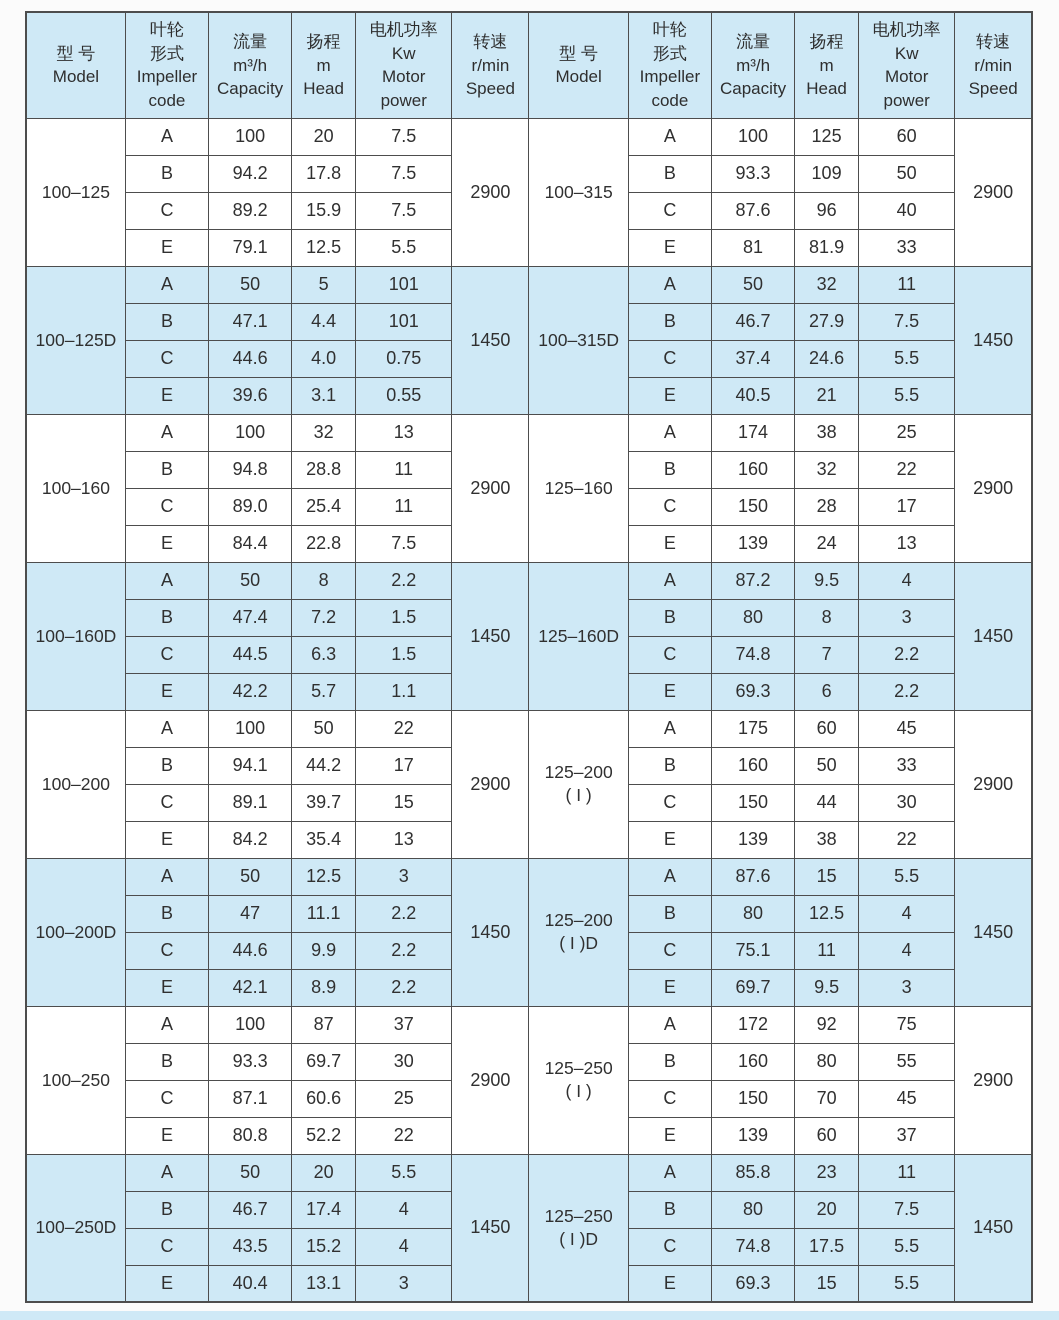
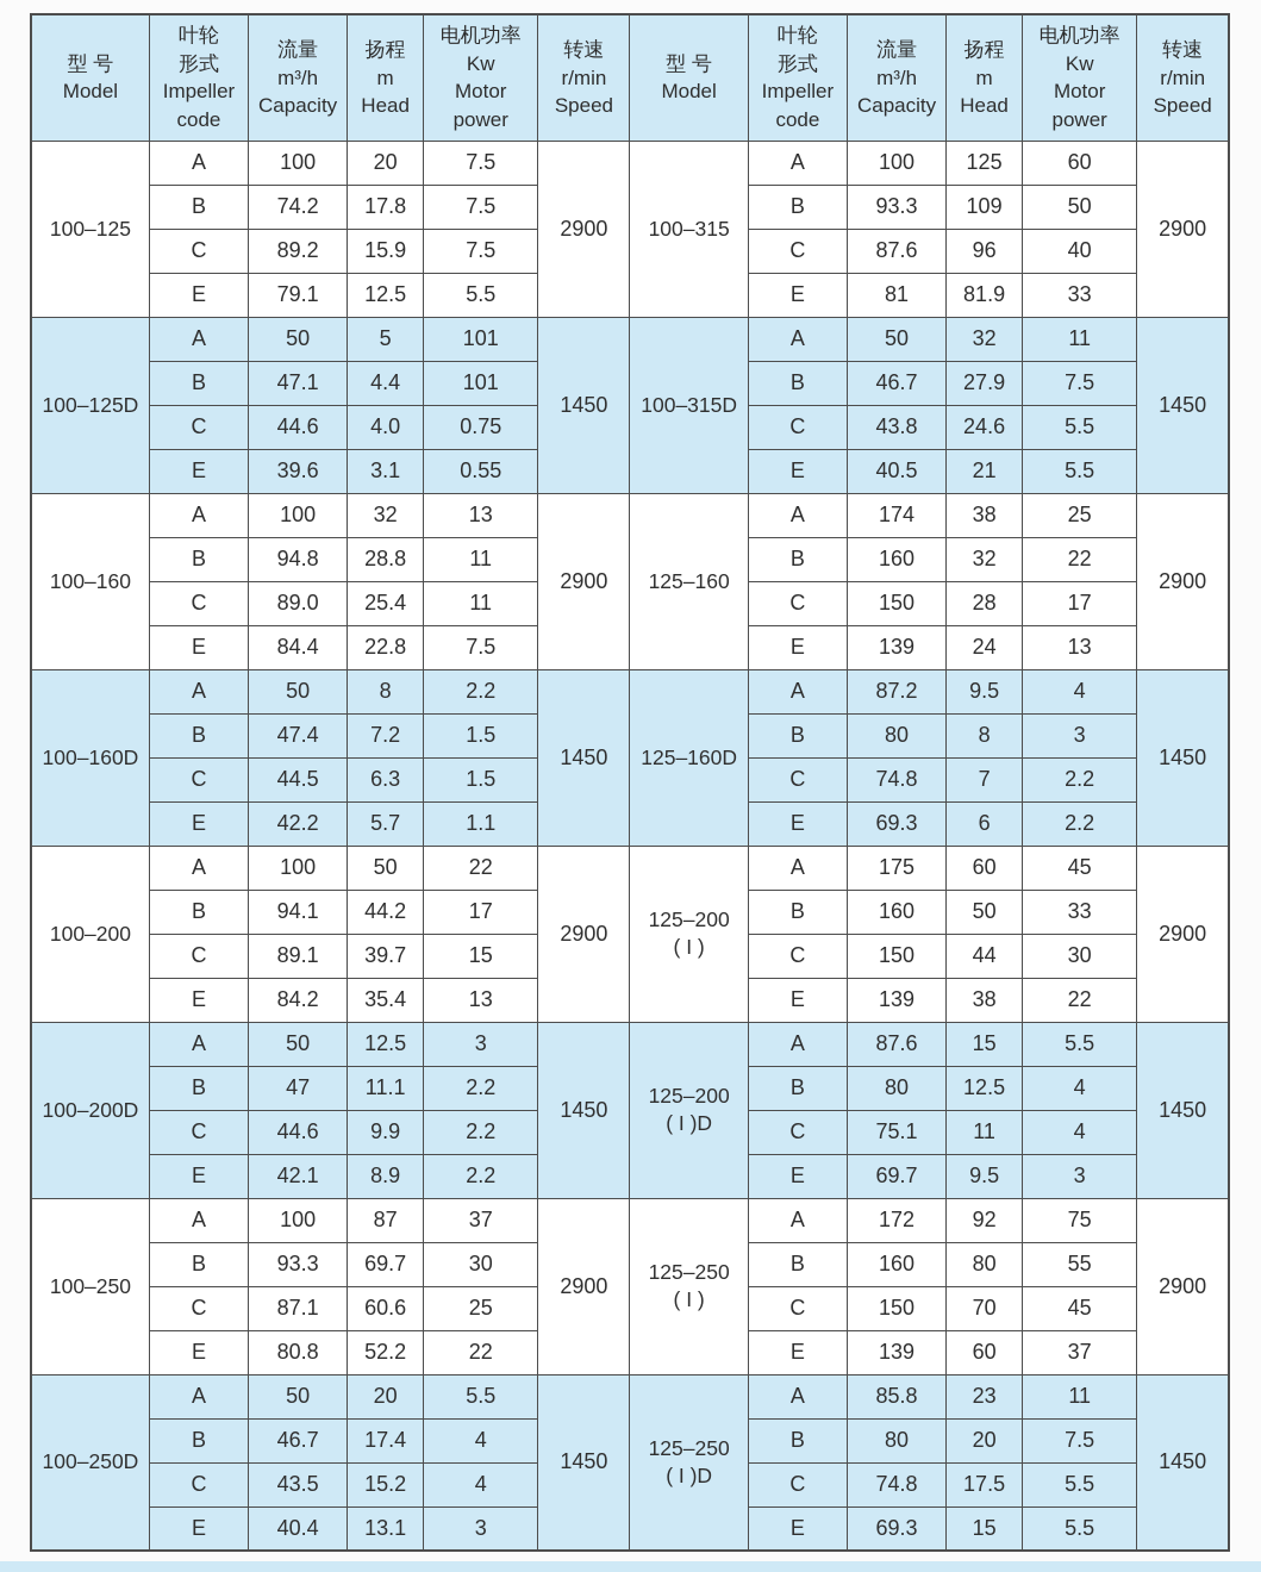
  型 号 Model	叶轮 形式 Impeller code	流量 m³/h Capacity	扬程 m Head	电机功率 Kw Motor power	转速 r/min Speed	型 号 Model	叶轮 形式 Impeller code	流量 m³/h Capacity	扬程 m Head	电机功率 Kw Motor power	转速 r/min Speed
  100–125	A	100	20	7.5	2900	100–315	A	100	125	60	2900
- B	94.2	17.8	7.5	B	93.3	109	50
+ B	74.2	17.8	7.5	B	93.3	109	50
  C	89.2	15.9	7.5	C	87.6	96	40
  E	79.1	12.5	5.5	E	81	81.9	33
  100–125D	A	50	5	101	1450	100–315D	A	50	32	11	1450
  B	47.1	4.4	101	B	46.7	27.9	7.5
- C	44.6	4.0	0.75	C	37.4	24.6	5.5
+ C	44.6	4.0	0.75	C	43.8	24.6	5.5
  E	39.6	3.1	0.55	E	40.5	21	5.5
  100–160	A	100	32	13	2900	125–160	A	174	38	25	2900
  B	94.8	28.8	11	B	160	32	22
  C	89.0	25.4	11	C	150	28	17
  E	84.4	22.8	7.5	E	139	24	13
  100–160D	A	50	8	2.2	1450	125–160D	A	87.2	9.5	4	1450
  B	47.4	7.2	1.5	B	80	8	3
  C	44.5	6.3	1.5	C	74.8	7	2.2
  E	42.2	5.7	1.1	E	69.3	6	2.2
  100–200	A	100	50	22	2900	125–200 ( I )	A	175	60	45	2900
  B	94.1	44.2	17	B	160	50	33
  C	89.1	39.7	15	C	150	44	30
  E	84.2	35.4	13	E	139	38	22
  100–200D	A	50	12.5	3	1450	125–200 ( I )D	A	87.6	15	5.5	1450
  B	47	11.1	2.2	B	80	12.5	4
  C	44.6	9.9	2.2	C	75.1	11	4
  E	42.1	8.9	2.2	E	69.7	9.5	3
  100–250	A	100	87	37	2900	125–250 ( I )	A	172	92	75	2900
  B	93.3	69.7	30	B	160	80	55
  C	87.1	60.6	25	C	150	70	45
  E	80.8	52.2	22	E	139	60	37
  100–250D	A	50	20	5.5	1450	125–250 ( I )D	A	85.8	23	11	1450
  B	46.7	17.4	4	B	80	20	7.5
  C	43.5	15.2	4	C	74.8	17.5	5.5
  E	40.4	13.1	3	E	69.3	15	5.5
